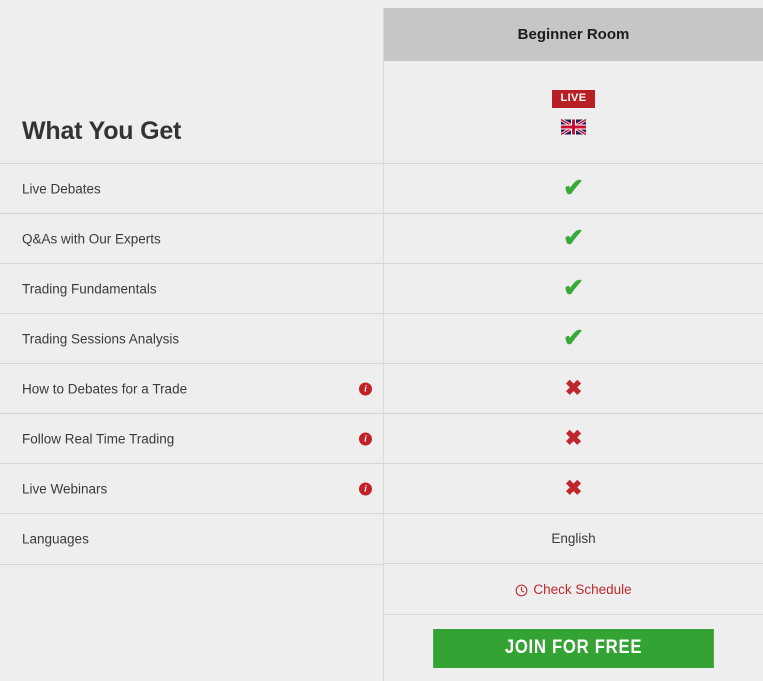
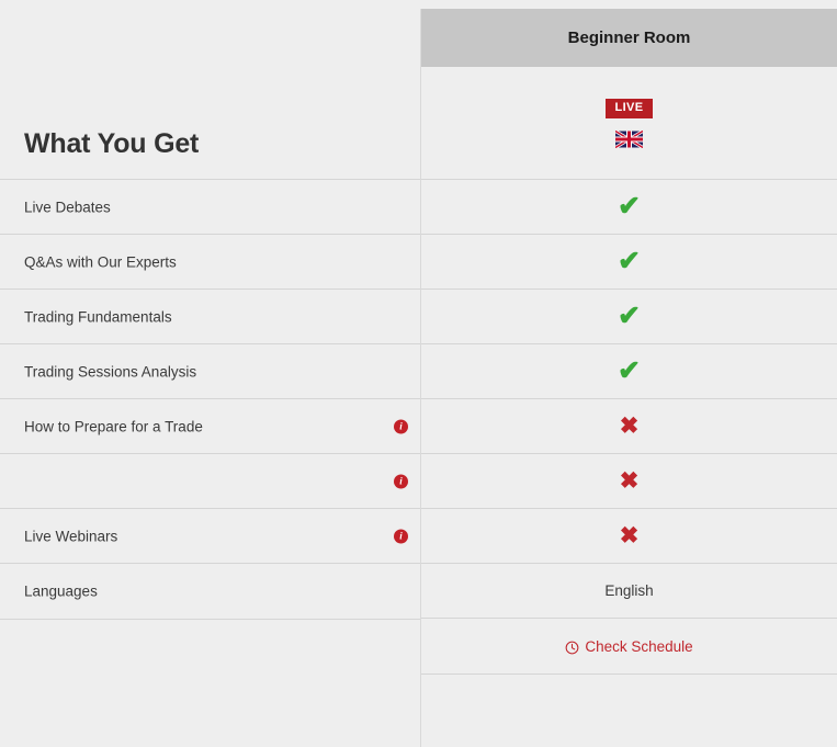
  What You Get
  Live Debates
  Q&As with Our Experts
  Trading Fundamentals
  Trading Sessions Analysis
- How to Debates for a Trade
+ How to Prepare for a Trade
  i
- Follow Real Time Trading
  i
  Live Webinars
  i
  Languages
  Beginner Room
  LIVE
  ✔
  ✔
  ✔
  ✔
  ✖
  ✖
  ✖
  English
  Check Schedule
- JOIN FOR FREE
